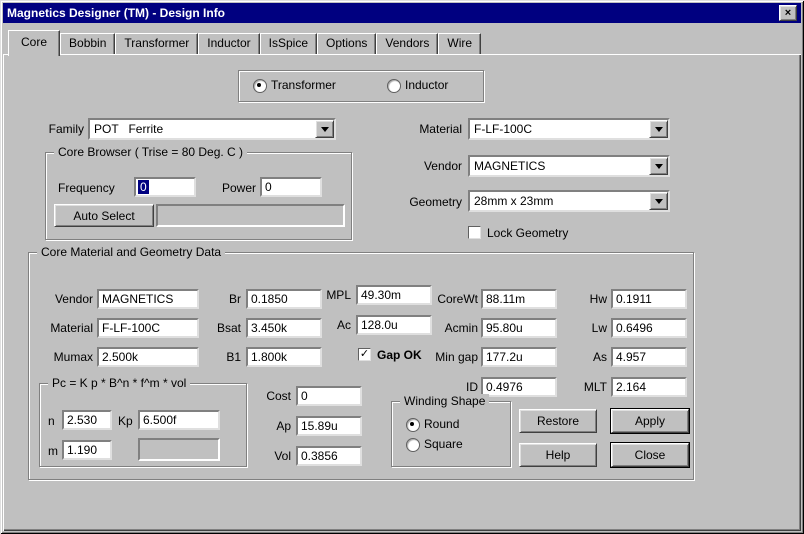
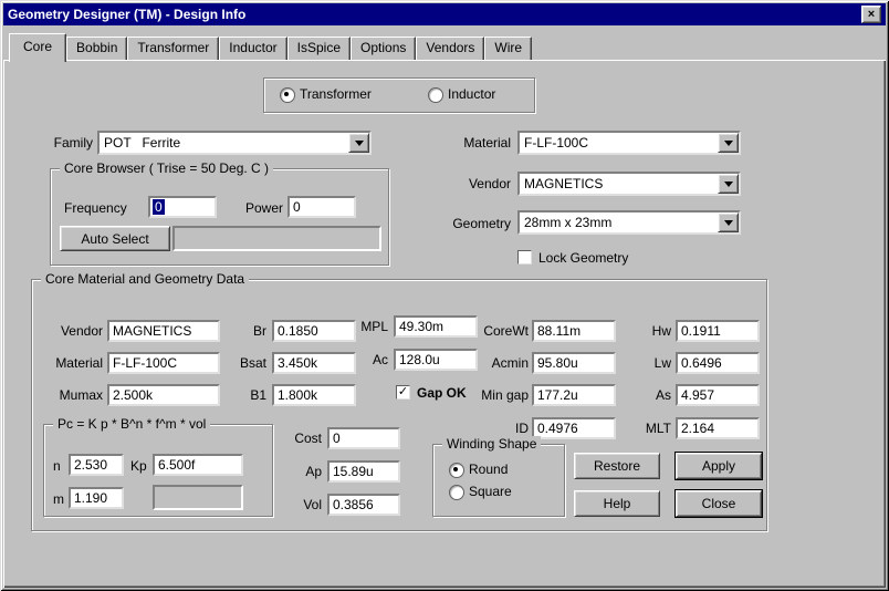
- Magnetics Designer (TM) - Design Info
+ Geometry Designer (TM) - Design Info
  ×
  Core
  Bobbin
  Transformer
  Inductor
  IsSpice
  Options
  Vendors
  Wire
  Transformer
  Inductor
  Family
  POT Ferrite
  Material
  F-LF-100C
  Vendor
  MAGNETICS
  Geometry
  28mm x 23mm
  Lock Geometry
- Core Browser ( Trise = 80 Deg. C )
+ Core Browser ( Trise = 50 Deg. C )
  Frequency
  0
  Power
  0
  Auto Select
  Core Material and Geometry Data
  Vendor
  MAGNETICS
  Material
  F-LF-100C
  Mumax
  2.500k
  Br
  0.1850
  Bsat
  3.450k
  B1
  1.800k
  MPL
  49.30m
  Ac
  128.0u
  ✓
  Gap OK
  CoreWt
  88.11m
  Acmin
  95.80u
  Min gap
  177.2u
  ID
  0.4976
  Hw
  0.1911
  Lw
  0.6496
  As
  4.957
  MLT
  2.164
  Pc = K p * B^n * f^m * vol
  n
  2.530
  Kp
  6.500f
  m
  1.190
  Cost
  0
  Ap
  15.89u
  Vol
  0.3856
  Winding Shape
  Round
  Square
  Restore
  Apply
  Help
  Close
